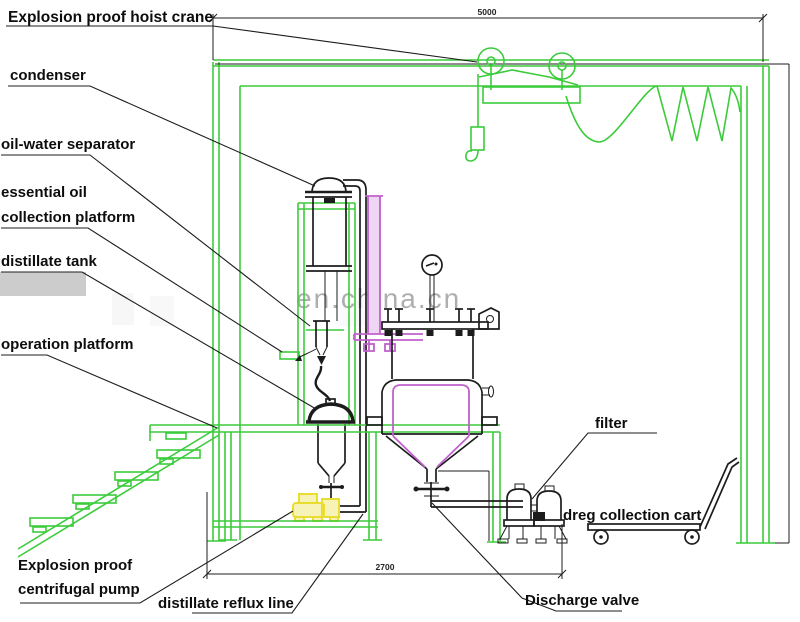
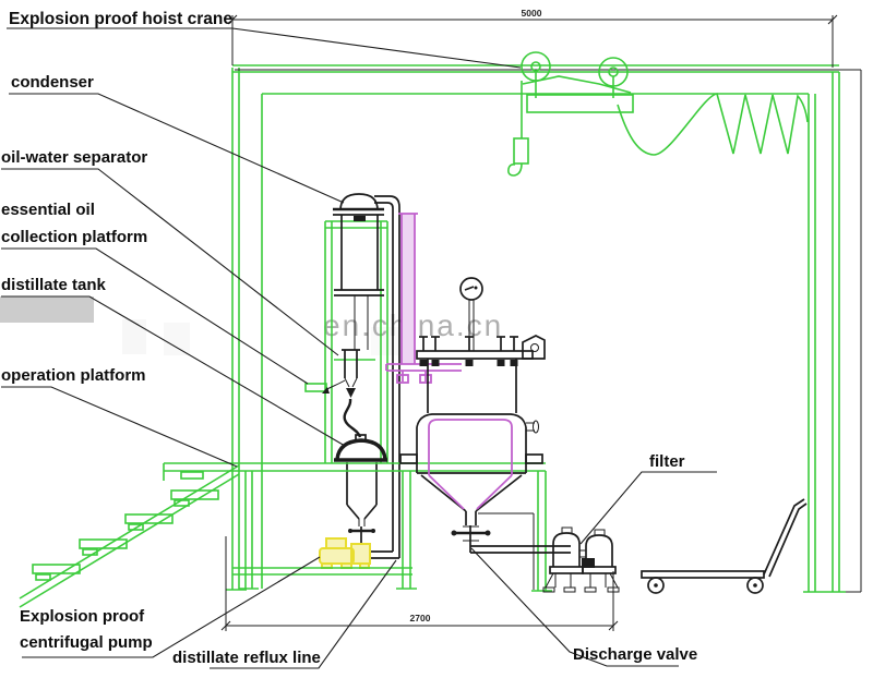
  5000
  2700
  Explosion proof hoist crane
  condenser
  oil-water separator
  essential oil
  collection platform
  distillate tank
  operation platform
  Explosion proof
  centrifugal pump
  distillate reflux line
  filter
- dreg collection cart
  Discharge valve
